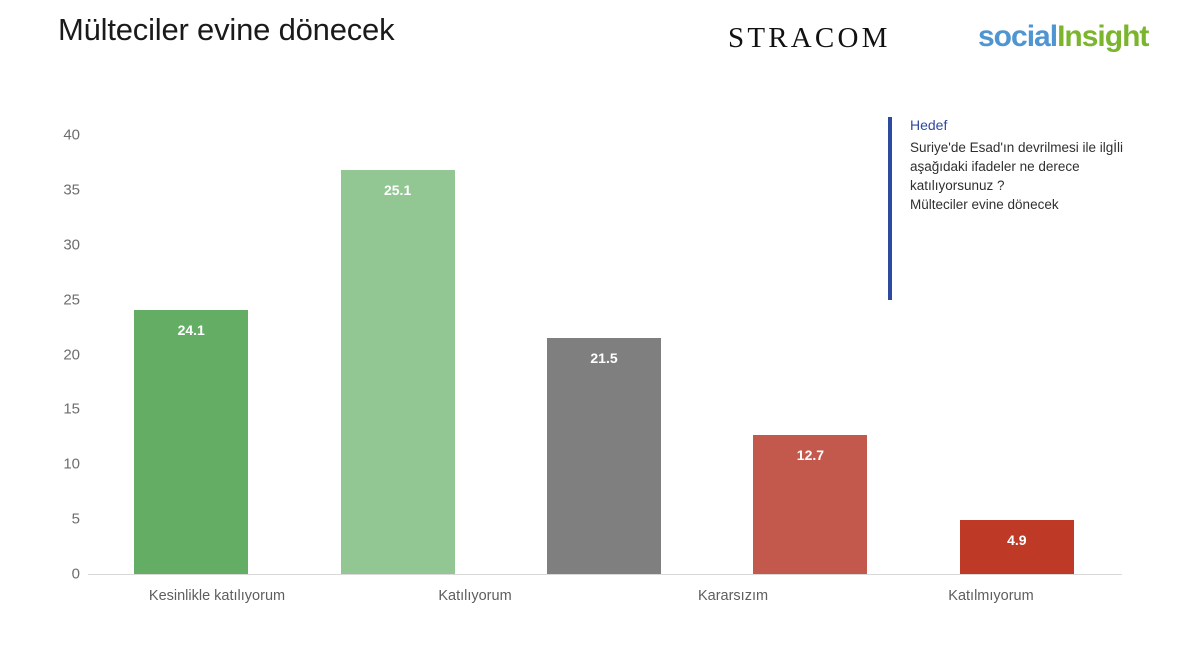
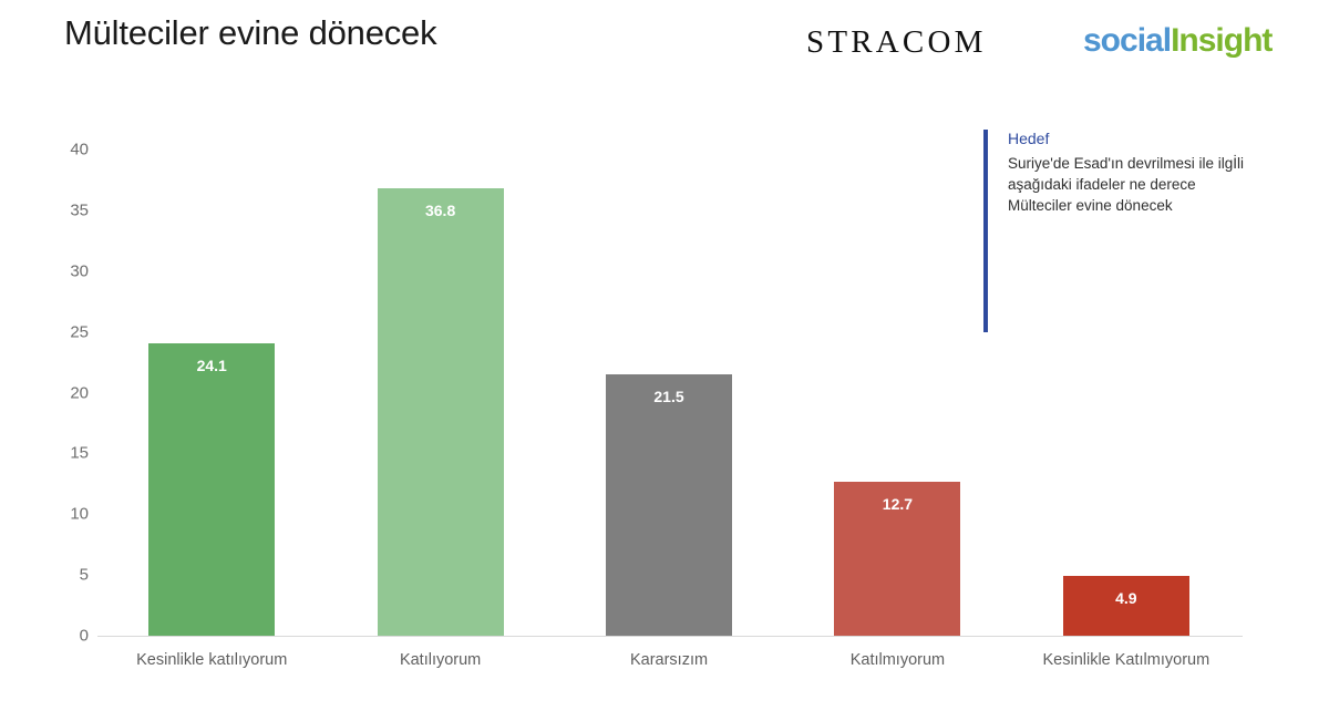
  Mülteciler evine dönecek
  STRACOM
  socialInsight
  40
  35
  30
  25
  20
  15
  10
  5
  0
  24.1
- 25.1
+ 36.8
  21.5
  12.7
  4.9
  Kesinlikle katılıyorum
  Katılıyorum
  Kararsızım
  Katılmıyorum
+ Kesinlikle Katılmıyorum
  Hedef
  Suriye'de Esad'ın devrilmesi ile ilgİli
  aşağıdaki ifadeler ne derece
- katılıyorsunuz ?
  Mülteciler evine dönecek
